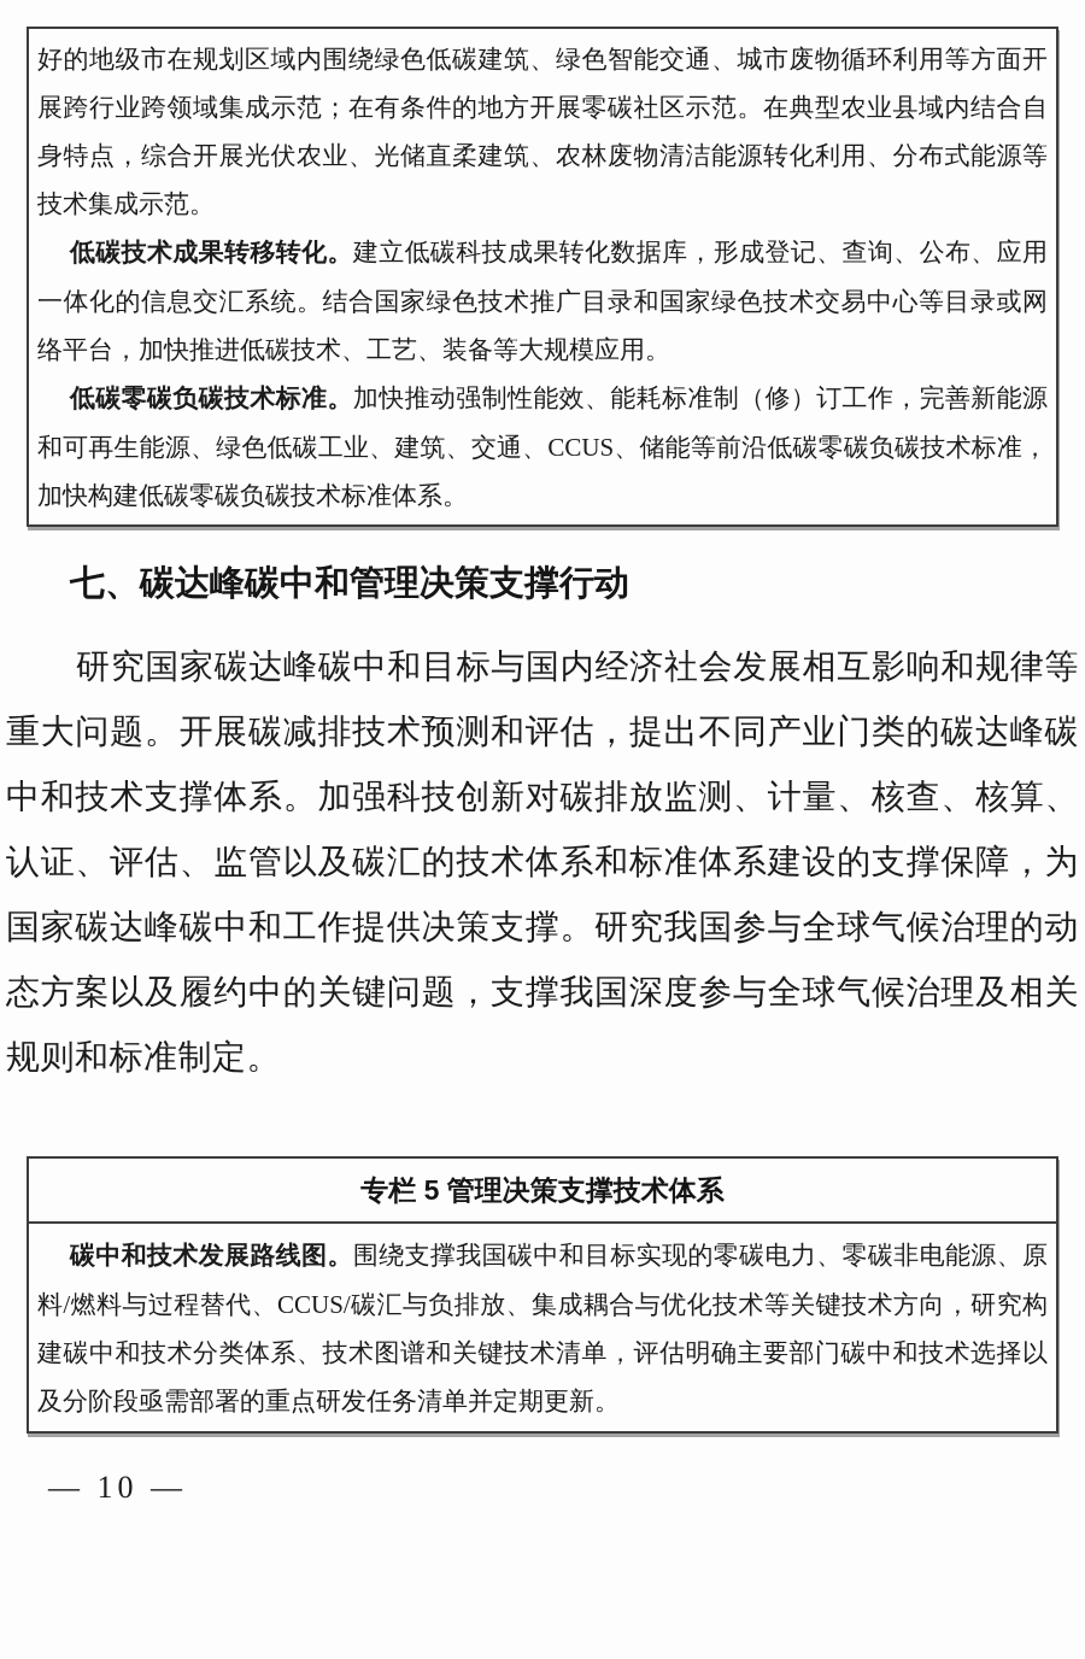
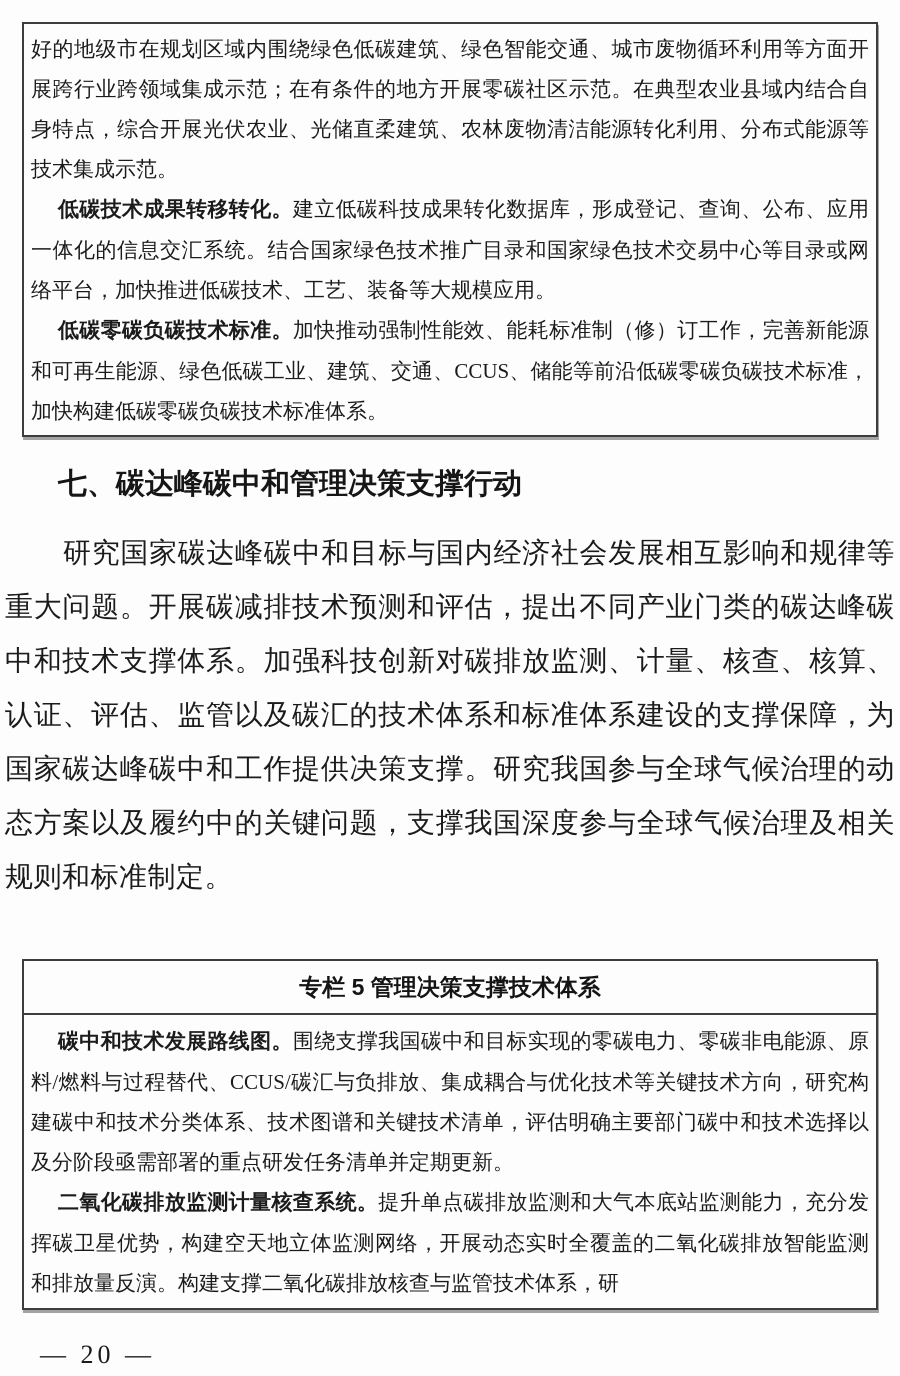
  好的地级市在规划区域内围绕绿色低碳建筑、绿色智能交通、城市废物循环利用等方面开展跨行业跨领域集成示范；在有条件的地方开展零碳社区示范。在典型农业县域内结合自身特点，综合开展光伏农业、光储直柔建筑、农林废物清洁能源转化利用、分布式能源等技术集成示范。
  低碳技术成果转移转化。建立低碳科技成果转化数据库，形成登记、查询、公布、应用一体化的信息交汇系统。结合国家绿色技术推广目录和国家绿色技术交易中心等目录或网络平台，加快推进低碳技术、工艺、装备等大规模应用。
  低碳零碳负碳技术标准。加快推动强制性能效、能耗标准制（修）订工作，完善新能源和可再生能源、绿色低碳工业、建筑、交通、CCUS、储能等前沿低碳零碳负碳技术标准，加快构建低碳零碳负碳技术标准体系。
  七、碳达峰碳中和管理决策支撑行动
  研究国家碳达峰碳中和目标与国内经济社会发展相互影响和规律等重大问题。开展碳减排技术预测和评估，提出不同产业门类的碳达峰碳中和技术支撑体系。加强科技创新对碳排放监测、计量、核查、核算、认证、评估、监管以及碳汇的技术体系和标准体系建设的支撑保障，为国家碳达峰碳中和工作提供决策支撑。研究我国参与全球气候治理的动态方案以及履约中的关键问题，支撑我国深度参与全球气候治理及相关规则和标准制定。
  专栏 5 管理决策支撑技术体系
  碳中和技术发展路线图。围绕支撑我国碳中和目标实现的零碳电力、零碳非电能源、原料/燃料与过程替代、CCUS/碳汇与负排放、集成耦合与优化技术等关键技术方向，研究构建碳中和技术分类体系、技术图谱和关键技术清单，评估明确主要部门碳中和技术选择以及分阶段亟需部署的重点研发任务清单并定期更新。
+ 二氧化碳排放监测计量核查系统。提升单点碳排放监测和大气本底站监测能力，充分发挥碳卫星优势，构建空天地立体监测网络，开展动态实时全覆盖的二氧化碳排放智能监测和排放量反演。构建支撑二氧化碳排放核查与监管技术体系，研
- — 10 —
+ — 20 —
